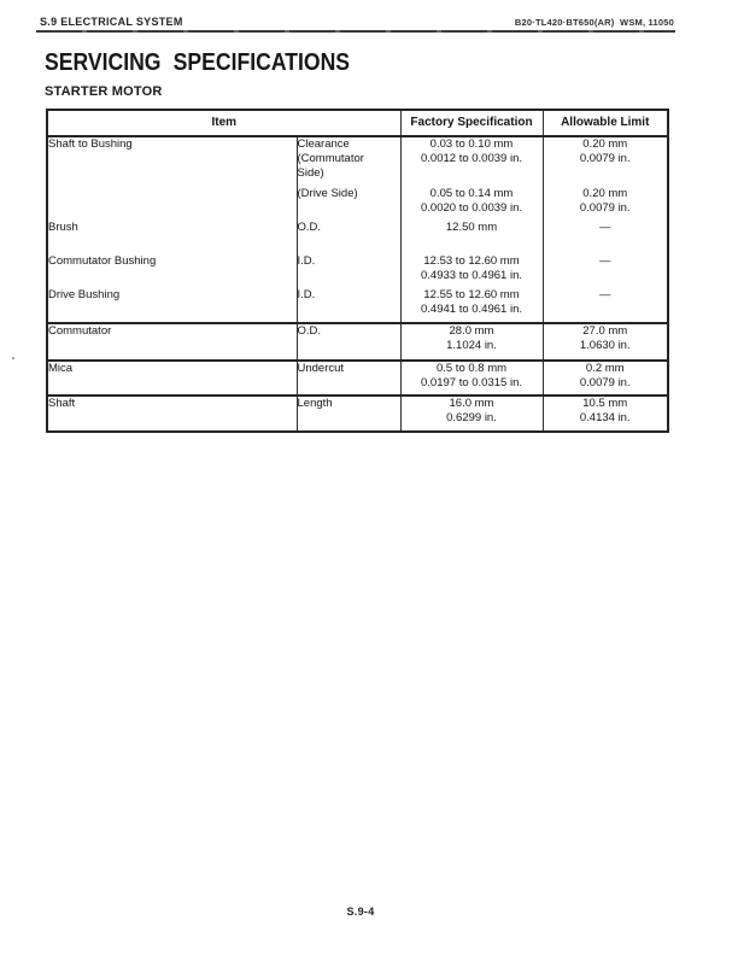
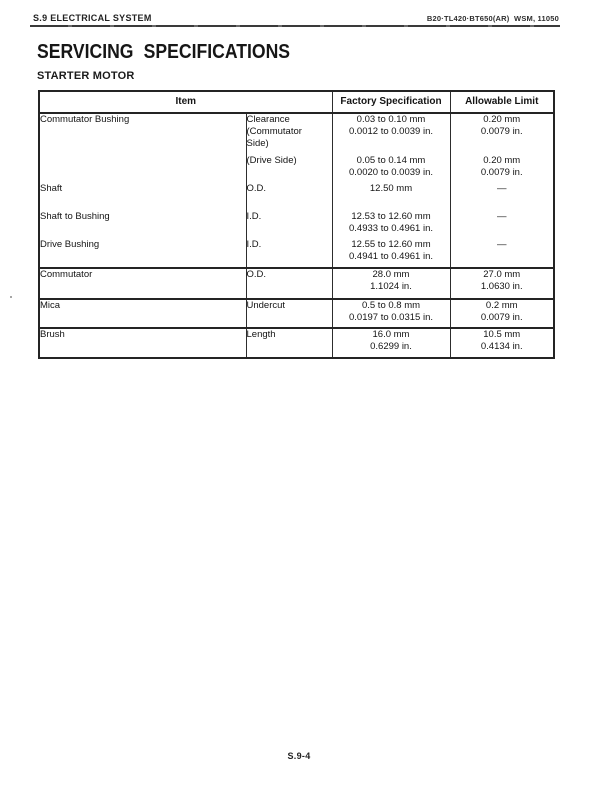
  S.9 ELECTRICAL SYSTEM
  B20·TL420·BT650(AR) WSM, 11050
  SERVICING SPECIFICATIONS
  STARTER MOTOR
  Item	Factory Specification	Allowable Limit
- Shaft to Bushing	Clearance (Commutator Side)	0.03 to 0.10 mm 0.0012 to 0.0039 in.	0.20 mm 0.0079 in.
+ Commutator Bushing	Clearance (Commutator Side)	0.03 to 0.10 mm 0.0012 to 0.0039 in.	0.20 mm 0.0079 in.
  	(Drive Side)	0.05 to 0.14 mm 0.0020 to 0.0039 in.	0.20 mm 0.0079 in.
- Brush	O.D.	12.50 mm	—
+ Shaft	O.D.	12.50 mm	—
- Commutator Bushing	I.D.	12.53 to 12.60 mm 0.4933 to 0.4961 in.	—
+ Shaft to Bushing	I.D.	12.53 to 12.60 mm 0.4933 to 0.4961 in.	—
  Drive Bushing	I.D.	12.55 to 12.60 mm 0.4941 to 0.4961 in.	—
  Commutator	O.D.	28.0 mm 1.1024 in.	27.0 mm 1.0630 in.
  Mica	Undercut	0.5 to 0.8 mm 0.0197 to 0.0315 in.	0.2 mm 0.0079 in.
- Shaft	Length	16.0 mm 0.6299 in.	10.5 mm 0.4134 in.
+ Brush	Length	16.0 mm 0.6299 in.	10.5 mm 0.4134 in.
  S.9-4
